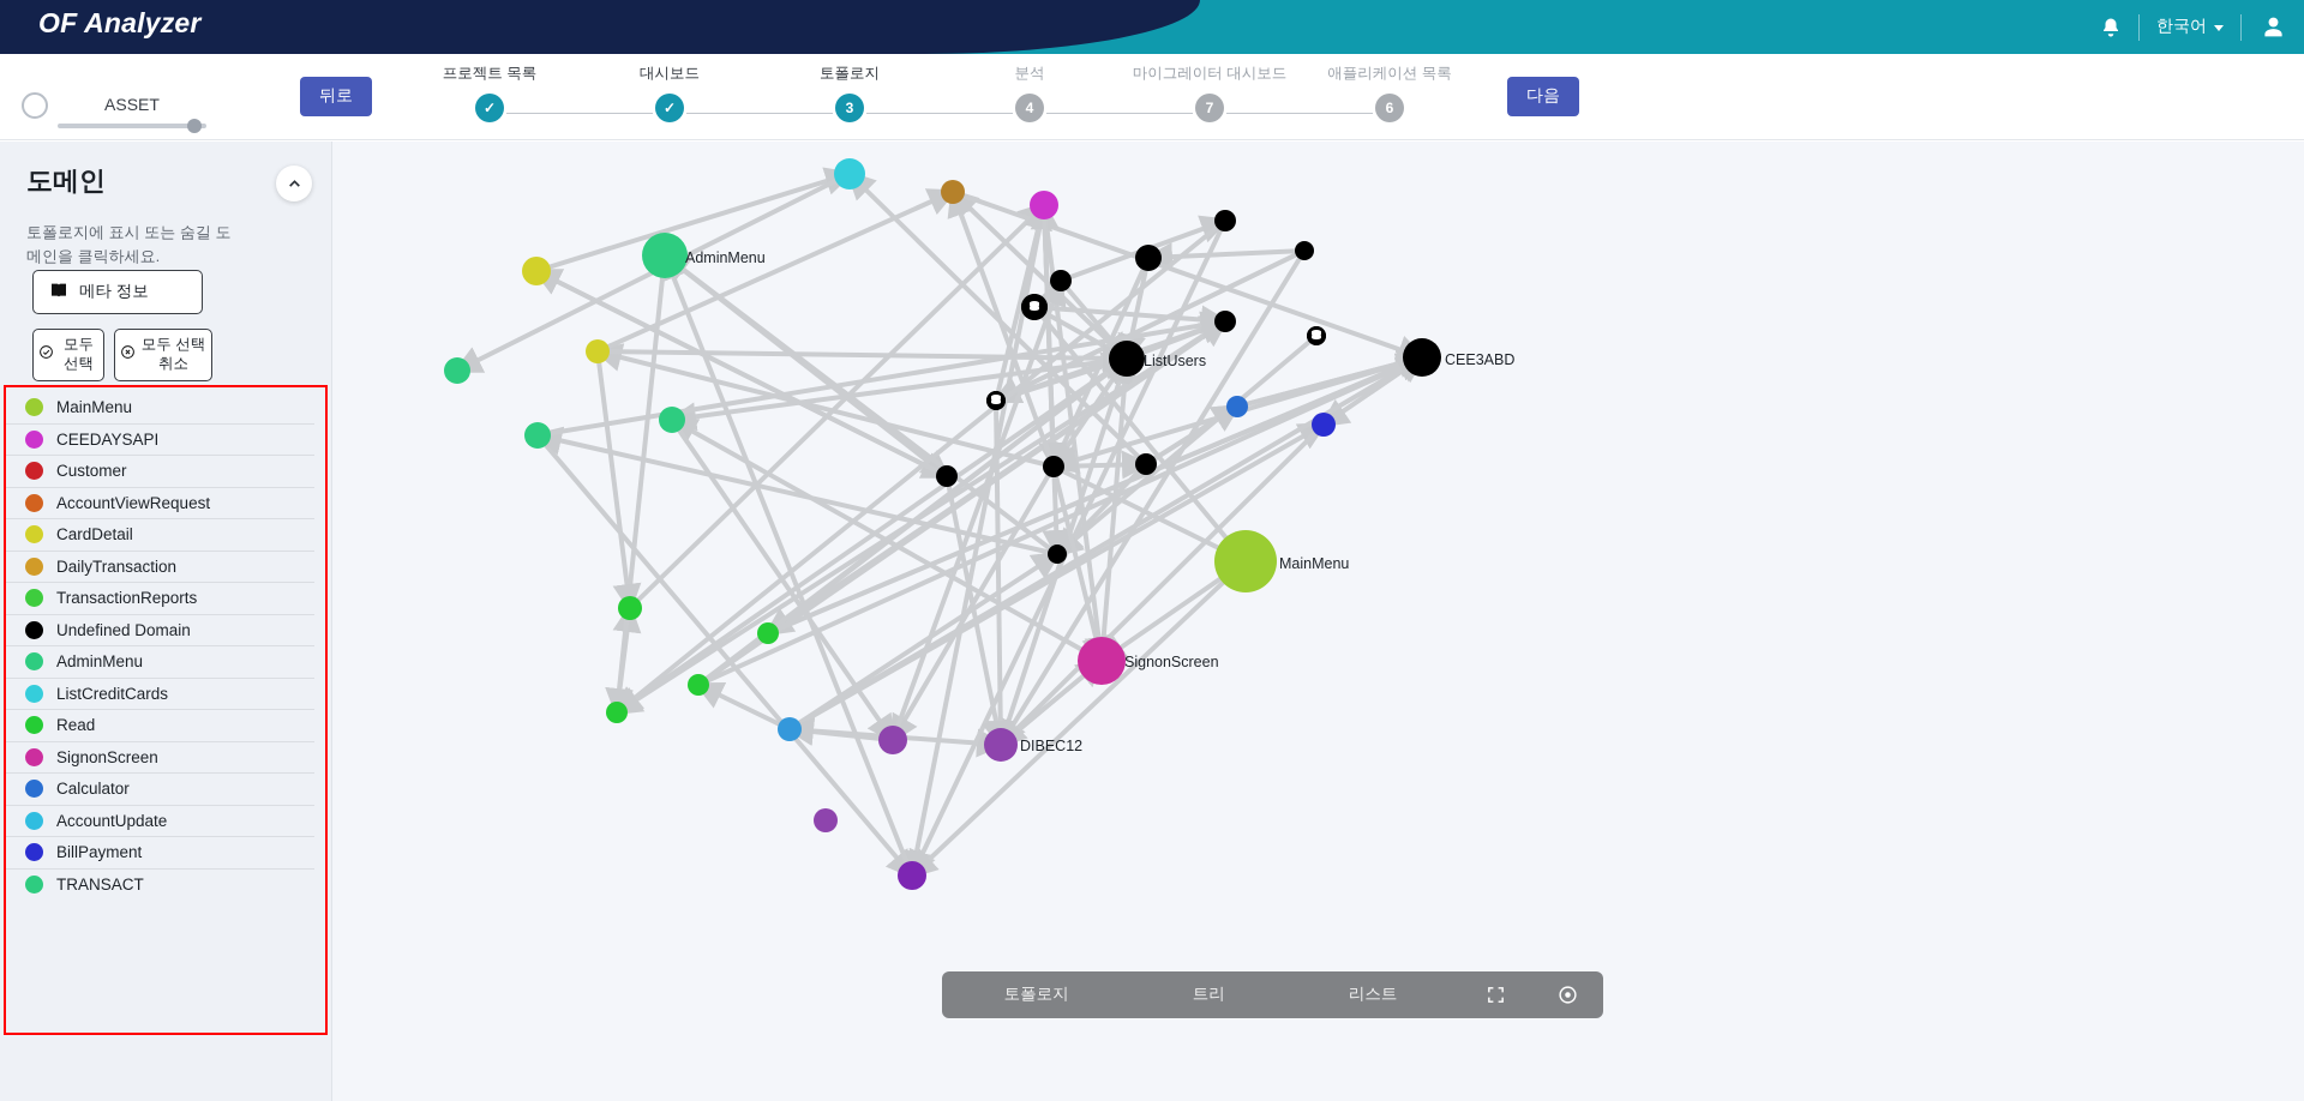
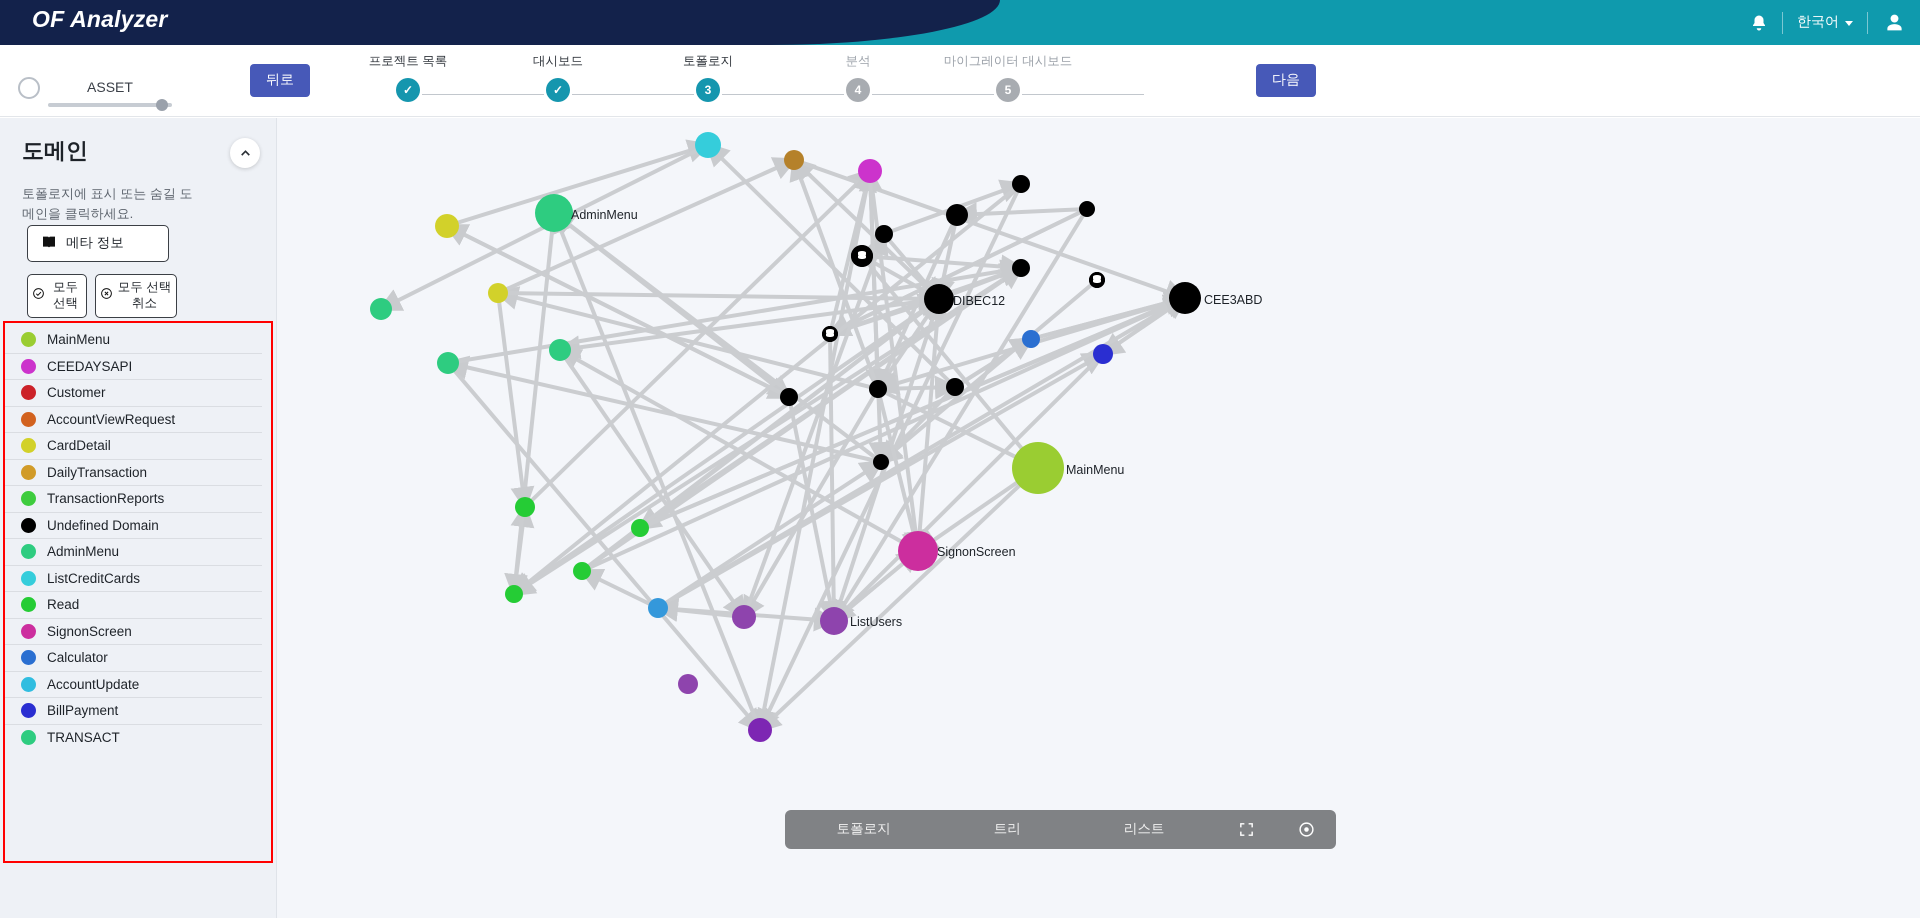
  OF Analyzer
  한국어
  ASSET
  뒤로
  프로젝트 목록
  ✓
  대시보드
  ✓
  토폴로지
  3
  분석
  4
  마이그레이터 대시보드
- 7
+ 5
- 애플리케이션 목록
- 6
  다음
  도메인
  토폴로지에 표시 또는 숨길 도메인을 클릭하세요.
  메타 정보
  모두 선택
  모두 선택 취소
  MainMenu
  CEEDAYSAPI
  Customer
  AccountViewRequest
  CardDetail
  DailyTransaction
  TransactionReports
  Undefined Domain
  AdminMenu
  ListCreditCards
  Read
  SignonScreen
  Calculator
  AccountUpdate
  BillPayment
  TRANSACT
  AdminMenu
- ListUsers
+ DIBEC12
  CEE3ABD
  MainMenu
  SignonScreen
- DIBEC12
+ ListUsers
  토폴로지
  트리
  리스트
